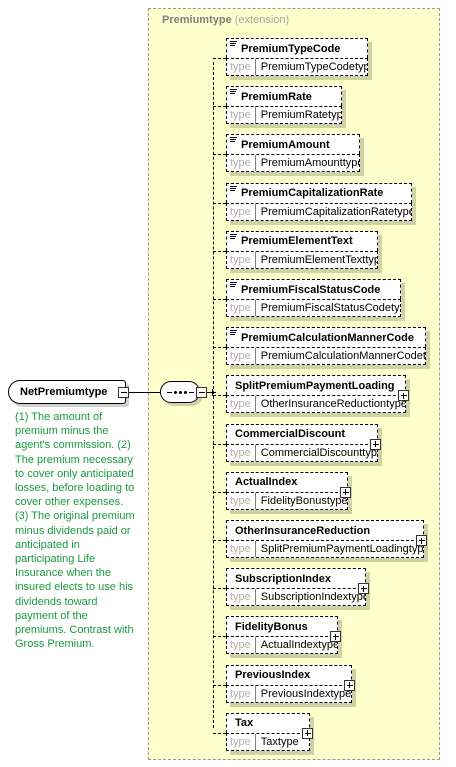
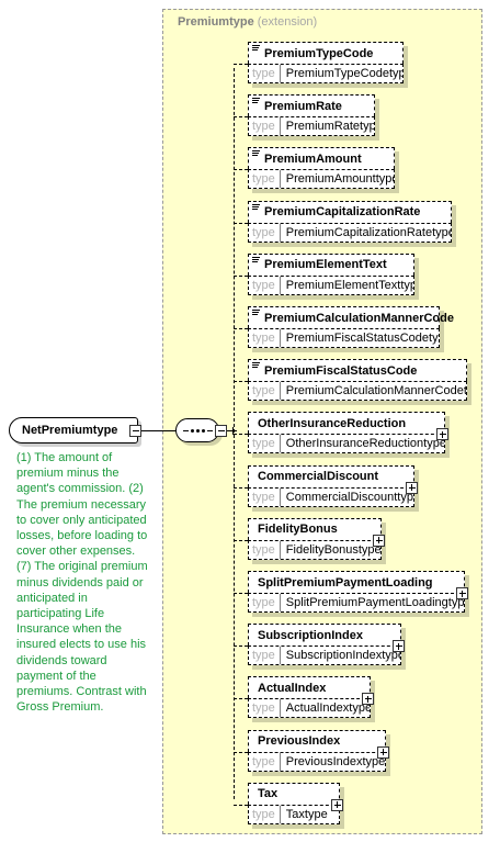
  Premiumtype (extension)
  NetPremiumtype
  PremiumTypeCode
  type
  PremiumTypeCodetyp
  PremiumRate
  type
  PremiumRatetyp
  PremiumAmount
  type
  PremiumAmounttyp
  PremiumCapitalizationRate
  type
  PremiumCapitalizationRatetyp
  PremiumElementText
  type
  PremiumElementTexttyp
- PremiumFiscalStatusCode
+ PremiumCalculationMannerCode
  type
  PremiumFiscalStatusCodety
- PremiumCalculationMannerCode
+ PremiumFiscalStatusCode
  type
  PremiumCalculationMannerCodet
- SplitPremiumPaymentLoading
+ OtherInsuranceReduction
  type
  OtherInsuranceReductiontype
  CommercialDiscount
  type
  CommercialDiscounttyp
- ActualIndex
+ FidelityBonus
  type
  FidelityBonustype
- OtherInsuranceReduction
+ SplitPremiumPaymentLoading
  type
  SplitPremiumPaymentLoadingtyp
  SubscriptionIndex
  type
  SubscriptionIndextyp
- FidelityBonus
+ ActualIndex
  type
  ActualIndextype
  PreviousIndex
  type
  PreviousIndextype
  Tax
  type
  Taxtype
- (1) The amount of premium minus the agent's commission. (2) The premium necessary to cover only anticipated losses, before loading to cover other expenses. (3) The original premium minus dividends paid or anticipated in participating Life Insurance when the insured elects to use his dividends toward payment of the premiums. Contrast with Gross Premium.
+ (1) The amount of premium minus the agent's commission. (2) The premium necessary to cover only anticipated losses, before loading to cover other expenses. (7) The original premium minus dividends paid or anticipated in participating Life Insurance when the insured elects to use his dividends toward payment of the premiums. Contrast with Gross Premium.
